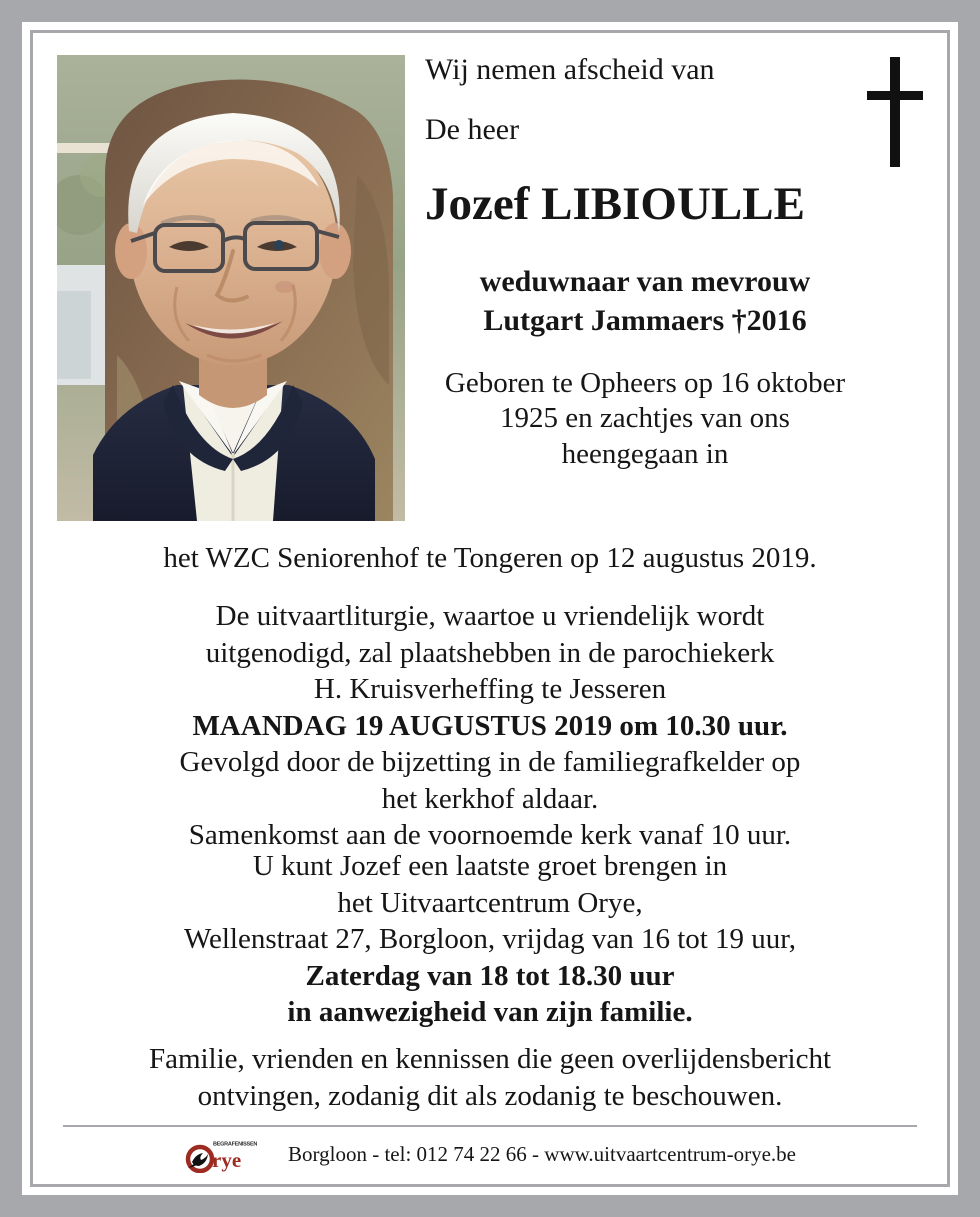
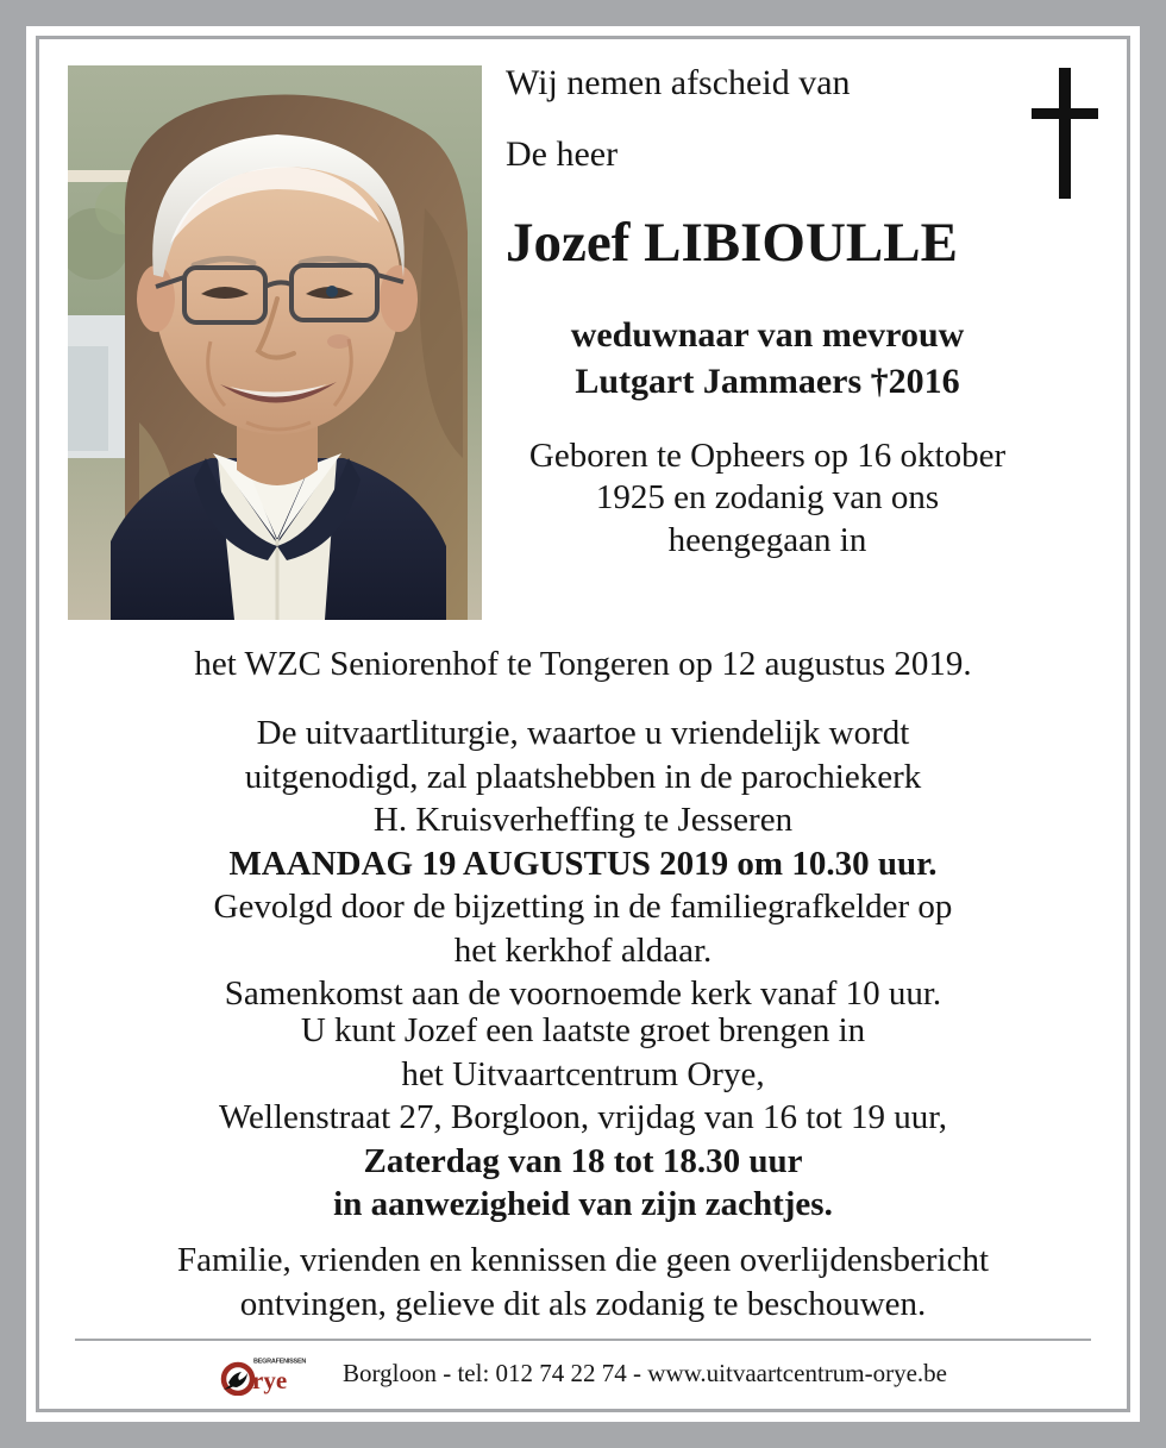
  Wij nemen afscheid van
  De heer
  Jozef LIBIOULLE
  weduwnaar van mevrouw
  Lutgart Jammaers †2016
  Geboren te Opheers op 16 oktober
- 1925 en zachtjes van ons
+ 1925 en zodanig van ons
  heengegaan in
  het WZC Seniorenhof te Tongeren op 12 augustus 2019.
  De uitvaartliturgie, waartoe u vriendelijk wordt
  uitgenodigd, zal plaatshebben in de parochiekerk
  H. Kruisverheffing te Jesseren
  MAANDAG 19 AUGUSTUS 2019 om 10.30 uur.
  Gevolgd door de bijzetting in de familiegrafkelder op
  het kerkhof aldaar.
  Samenkomst aan de voornoemde kerk vanaf 10 uur.
  U kunt Jozef een laatste groet brengen in
  het Uitvaartcentrum Orye,
  Wellenstraat 27, Borgloon, vrijdag van 16 tot 19 uur,
  Zaterdag van 18 tot 18.30 uur
- in aanwezigheid van zijn familie.
+ in aanwezigheid van zijn zachtjes.
  Familie, vrienden en kennissen die geen overlijdensbericht
- ontvingen, zodanig dit als zodanig te beschouwen.
+ ontvingen, gelieve dit als zodanig te beschouwen.
  rye
- Borgloon - tel: 012 74 22 66 - www.uitvaartcentrum-orye.be
+ Borgloon - tel: 012 74 22 74 - www.uitvaartcentrum-orye.be
